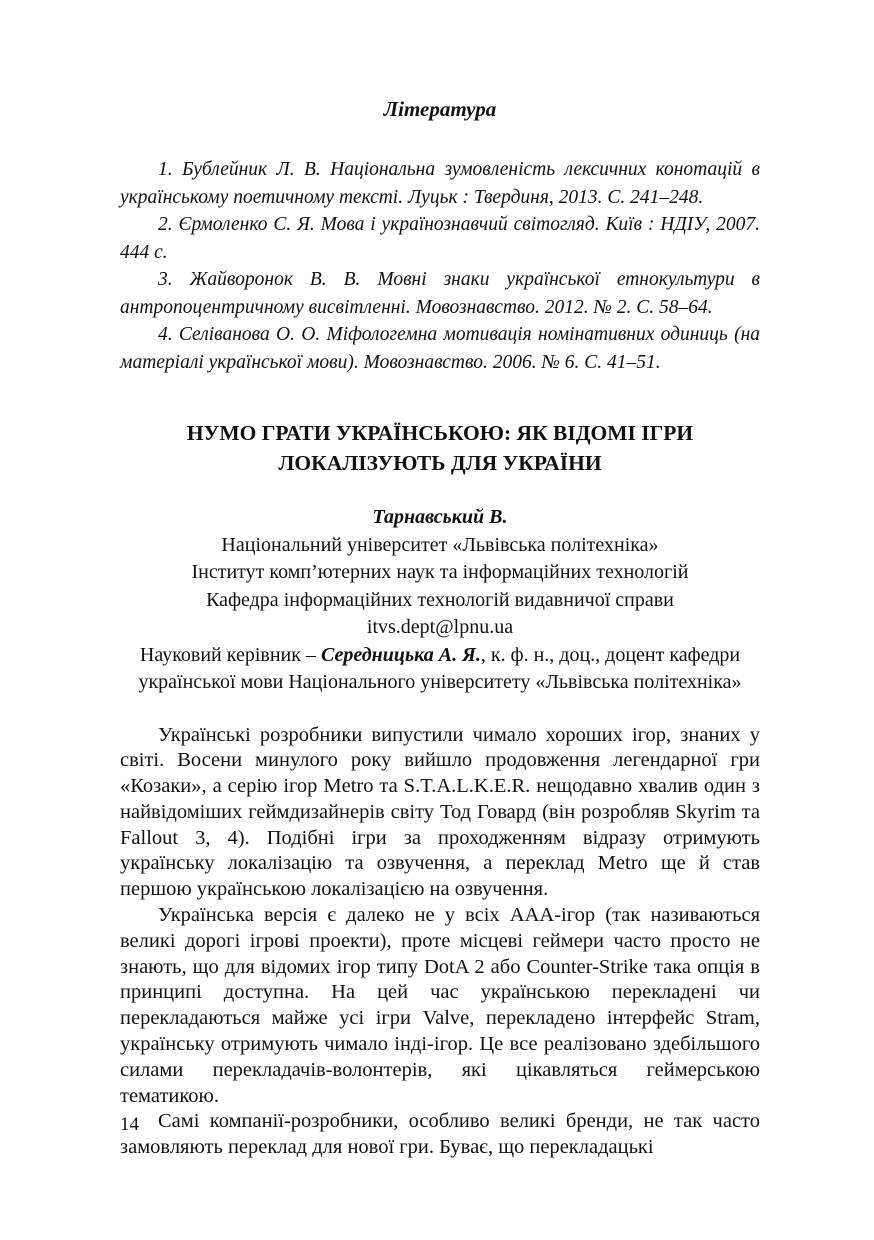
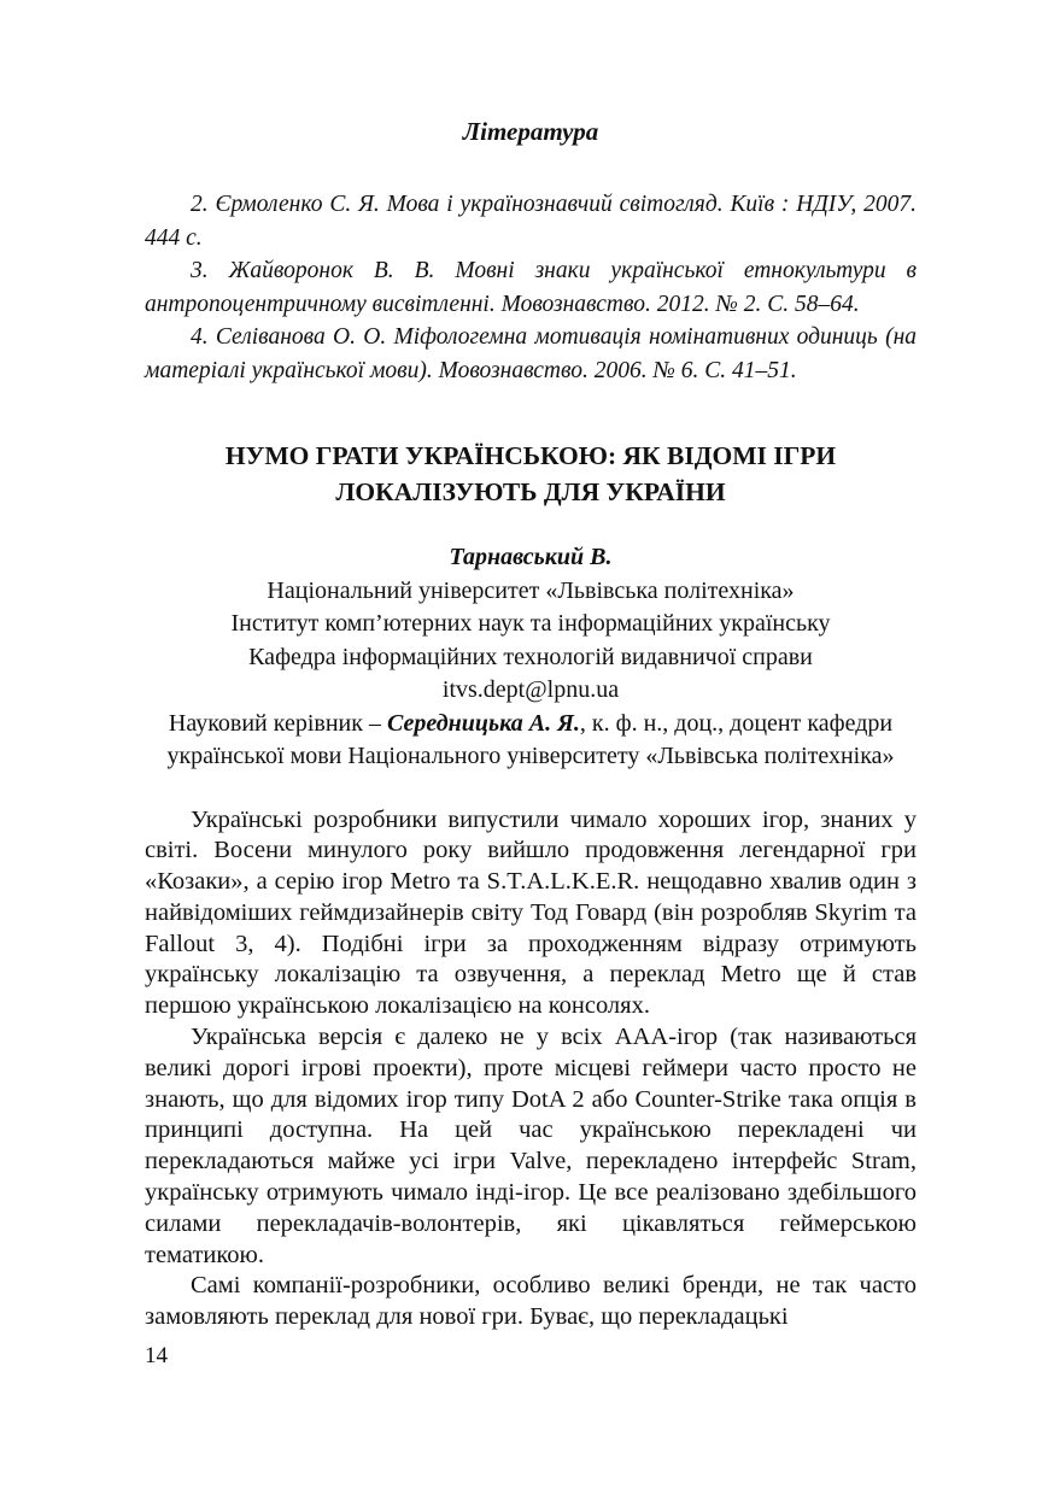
  Література
- 1. Бублейник Л. В. Національна зумовленість лексичних конотацій в українському поетичному тексті. Луцьк : Твердиня, 2013. С. 241–248.
  2. Єрмоленко С. Я. Мова і українознавчий світогляд. Київ : НДІУ, 2007. 444 с.
  3. Жайворонок В. В. Мовні знаки української етнокультури в антропоцентричному висвітленні. Мовознавство. 2012. № 2. С. 58–64.
  4. Селіванова О. О. Міфологемна мотивація номінативних одиниць (на матеріалі української мови). Мовознавство. 2006. № 6. С. 41–51.
  НУМО ГРАТИ УКРАЇНСЬКОЮ: ЯК ВІДОМІ ІГРИ
  ЛОКАЛІЗУЮТЬ ДЛЯ УКРАЇНИ
  Тарнавський В.
  Національний університет «Львівська політехніка»
- Інститут комп’ютерних наук та інформаційних технологій
+ Інститут комп’ютерних наук та інформаційних українську
  Кафедра інформаційних технологій видавничої справи
  itvs.dept@lpnu.ua
  Науковий керівник – Середницька А. Я., к. ф. н., доц., доцент кафедри української мови Національного університету «Львівська політехніка»
- Українські розробники випустили чимало хороших ігор, знаних у світі. Восени минулого року вийшло продовження легендарної гри «Козаки», а серію ігор Metro та S.T.A.L.K.E.R. нещодавно хвалив один з найвідоміших геймдизайнерів світу Тод Говард (він розробляв Skyrim та Fallout 3, 4). Подібні ігри за проходженням відразу отримують українську локалізацію та озвучення, а переклад Metro ще й став першою українською локалізацією на озвучення.
+ Українські розробники випустили чимало хороших ігор, знаних у світі. Восени минулого року вийшло продовження легендарної гри «Козаки», а серію ігор Metro та S.T.A.L.K.E.R. нещодавно хвалив один з найвідоміших геймдизайнерів світу Тод Говард (він розробляв Skyrim та Fallout 3, 4). Подібні ігри за проходженням відразу отримують українську локалізацію та озвучення, а переклад Metro ще й став першою українською локалізацією на консолях.
  Українська версія є далеко не у всіх ААА-ігор (так називаються великі дорогі ігрові проекти), проте місцеві геймери часто просто не знають, що для відомих ігор типу DotA 2 або Counter-Strike така опція в принципі доступна. На цей час українською перекладені чи перекладаються майже усі ігри Valve, перекладено інтерфейс Stram, українську отримують чимало інді-ігор. Це все реалізовано здебільшого силами перекладачів-волонтерів, які цікавляться геймерською тематикою.
  Самі компанії-розробники, особливо великі бренди, не так часто замовляють переклад для нової гри. Буває, що перекладацькі
  14
